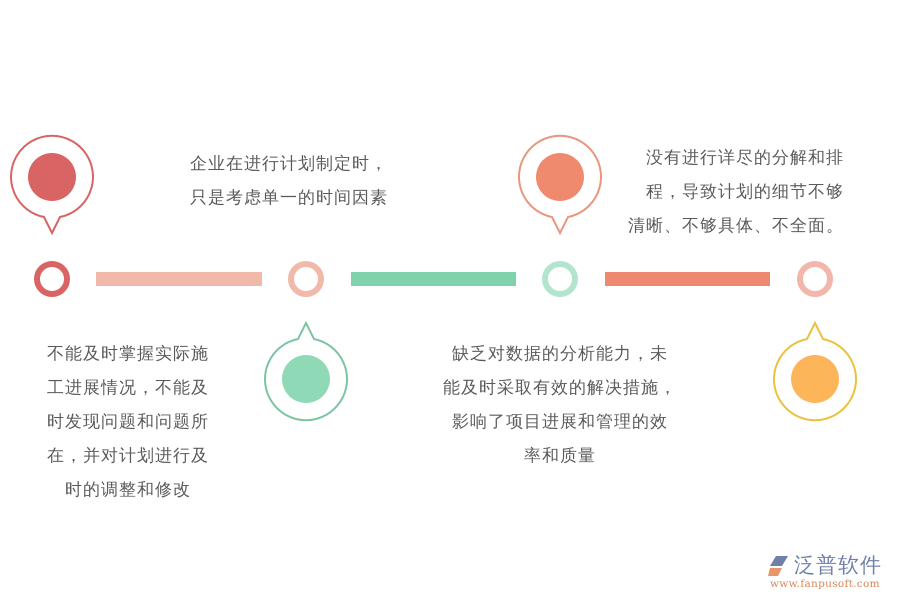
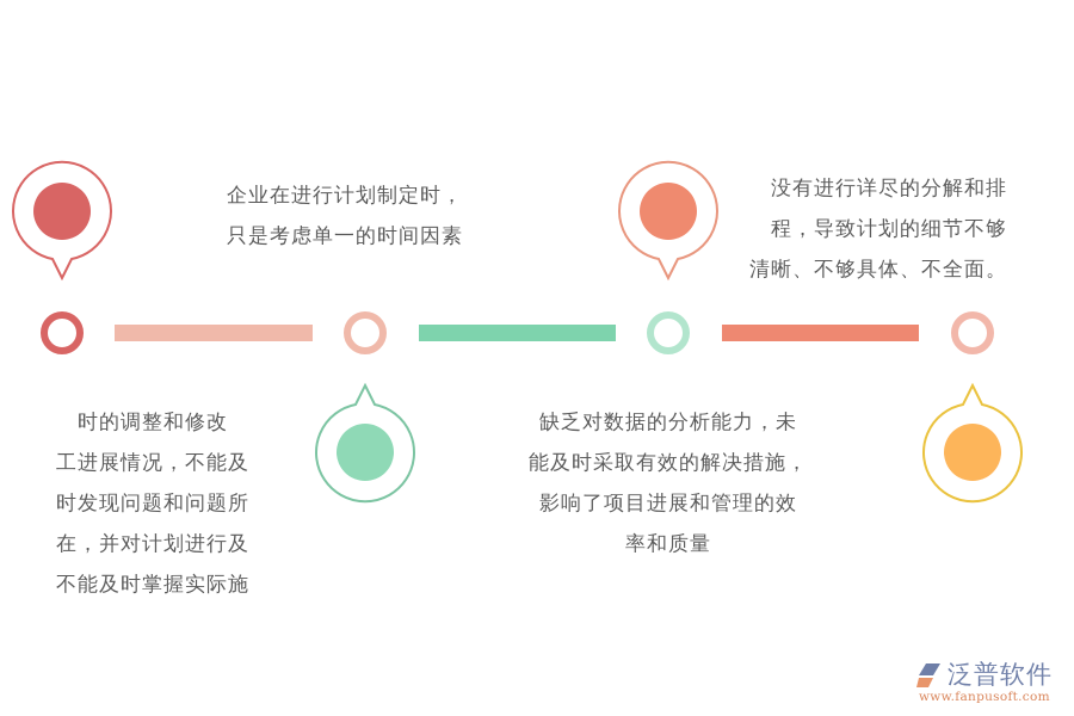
  企业在进行计划制定时，
  只是考虑单一的时间因素
  没有进行详尽的分解和排
  程，导致计划的细节不够
  清晰、不够具体、不全面。
- 不能及时掌握实际施
+ 时的调整和修改
  工进展情况，不能及
  时发现问题和问题所
  在，并对计划进行及
- 时的调整和修改
+ 不能及时掌握实际施
  缺乏对数据的分析能力，未
  能及时采取有效的解决措施，
  影响了项目进展和管理的效
  率和质量
  泛普软件
  www.fanpusoft.com
